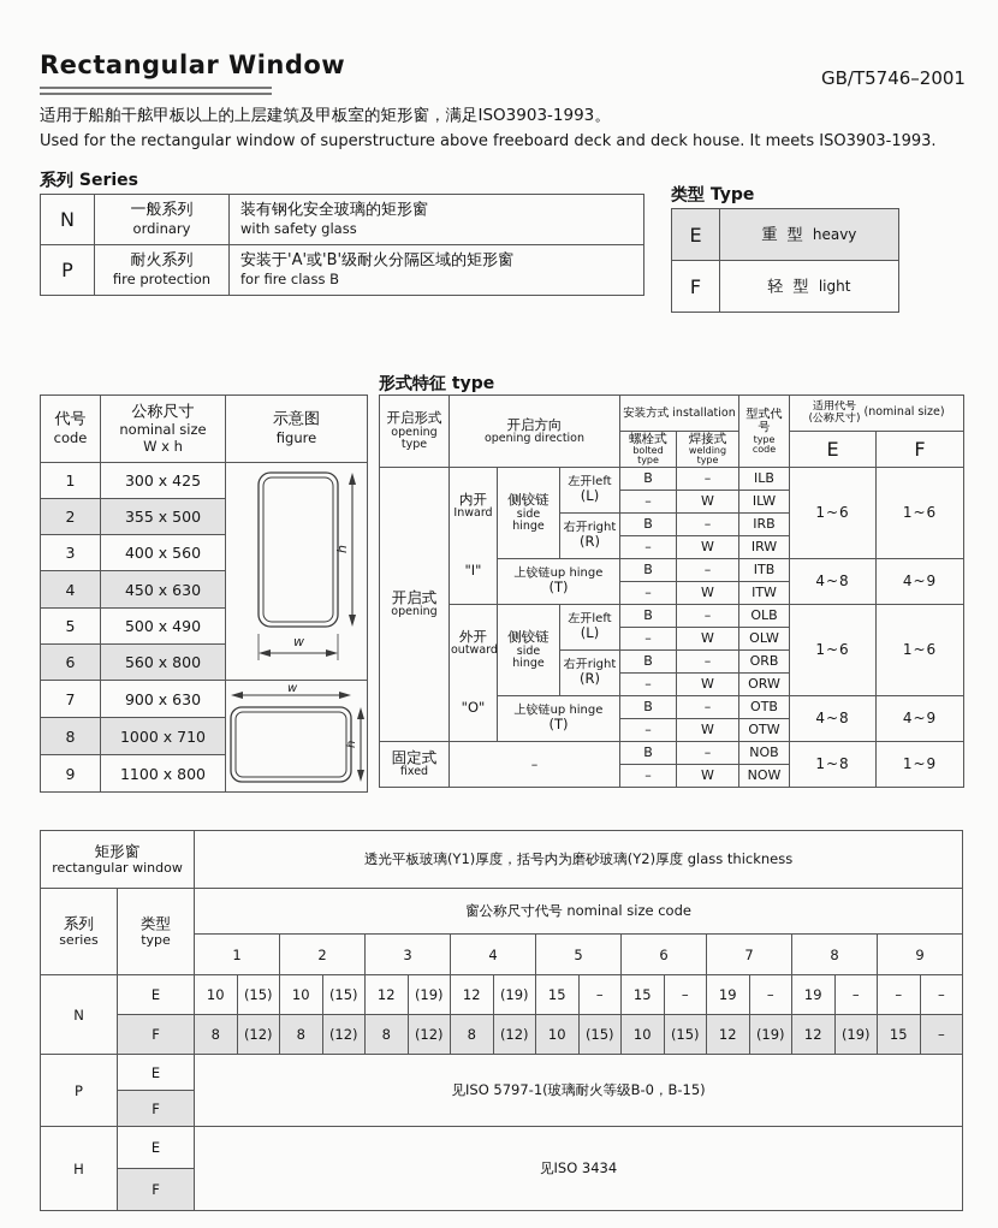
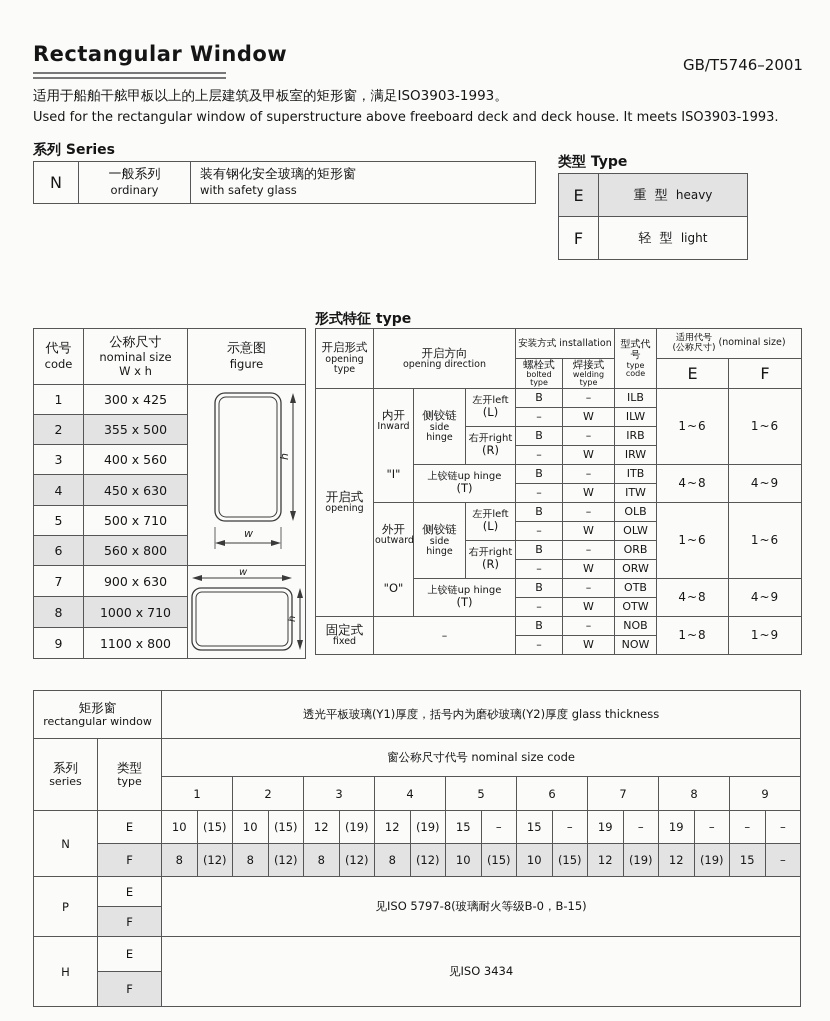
  Rectangular Window
  GB/T5746–2001
  适用于船舶干舷甲板以上的上层建筑及甲板室的矩形窗，满足ISO3903-1993。
  Used for the rectangular window of superstructure above freeboard deck and deck house. It meets ISO3903-1993.
  系列 Series
  N	一般系列ordinary	装有钢化安全玻璃的矩形窗with safety glass
- P	耐火系列fire protection	安装于'A'或'B'级耐火分隔区域的矩形窗for fire class B
  类型 Type
  E	重 型 heavy
  F	轻 型 light
  代号code	公称尺寸nominal sizeW x h	示意图figure
  1	300 x 425	w
  2	355 x 500
  3	400 x 560
  4	450 x 630
- 5	500 x 490
+ 5	500 x 710
  6	560 x 800
  7	900 x 630	w
  8	1000 x 710
  9	1100 x 800
  形式特征 type
  开启形式opening type	开启方向opening direction	安装方式 installation	型式代号type code	适用代号(公称尺寸) (nominal size)
  螺栓式bolted type	焊接式welding type	E	F
  开启式opening	内开Inward "I"	侧铰链side hinge	左开left(L)	B	–	ILB	1~6	1~6
  –	W	ILW
  右开right(R)	B	–	IRB
  –	W	IRW
  上铰链up hinge(T)	B	–	ITB	4~8	4~9
  –	W	ITW
  外开outward "O"	侧铰链side hinge	左开left(L)	B	–	OLB	1~6	1~6
  –	W	OLW
  右开right(R)	B	–	ORB
  –	W	ORW
  上铰链up hinge(T)	B	–	OTB	4~8	4~9
  –	W	OTW
  固定式fixed	–	B	–	NOB	1~8	1~9
  –	W	NOW
  矩形窗rectangular window	透光平板玻璃(Y1)厚度，括号内为磨砂玻璃(Y2)厚度 glass thickness
  系列series	类型type	窗公称尺寸代号 nominal size code
  1	2	3	4	5	6	7	8	9
  N	E	10	(15)	10	(15)	12	(19)	12	(19)	15	–	15	–	19	–	19	–	–	–
  F	8	(12)	8	(12)	8	(12)	8	(12)	10	(15)	10	(15)	12	(19)	12	(19)	15	–
- P	E	见ISO 5797-1(玻璃耐火等级B-0，B-15)
+ P	E	见ISO 5797-8(玻璃耐火等级B-0，B-15)
  F
  H	E	见ISO 3434
  F
